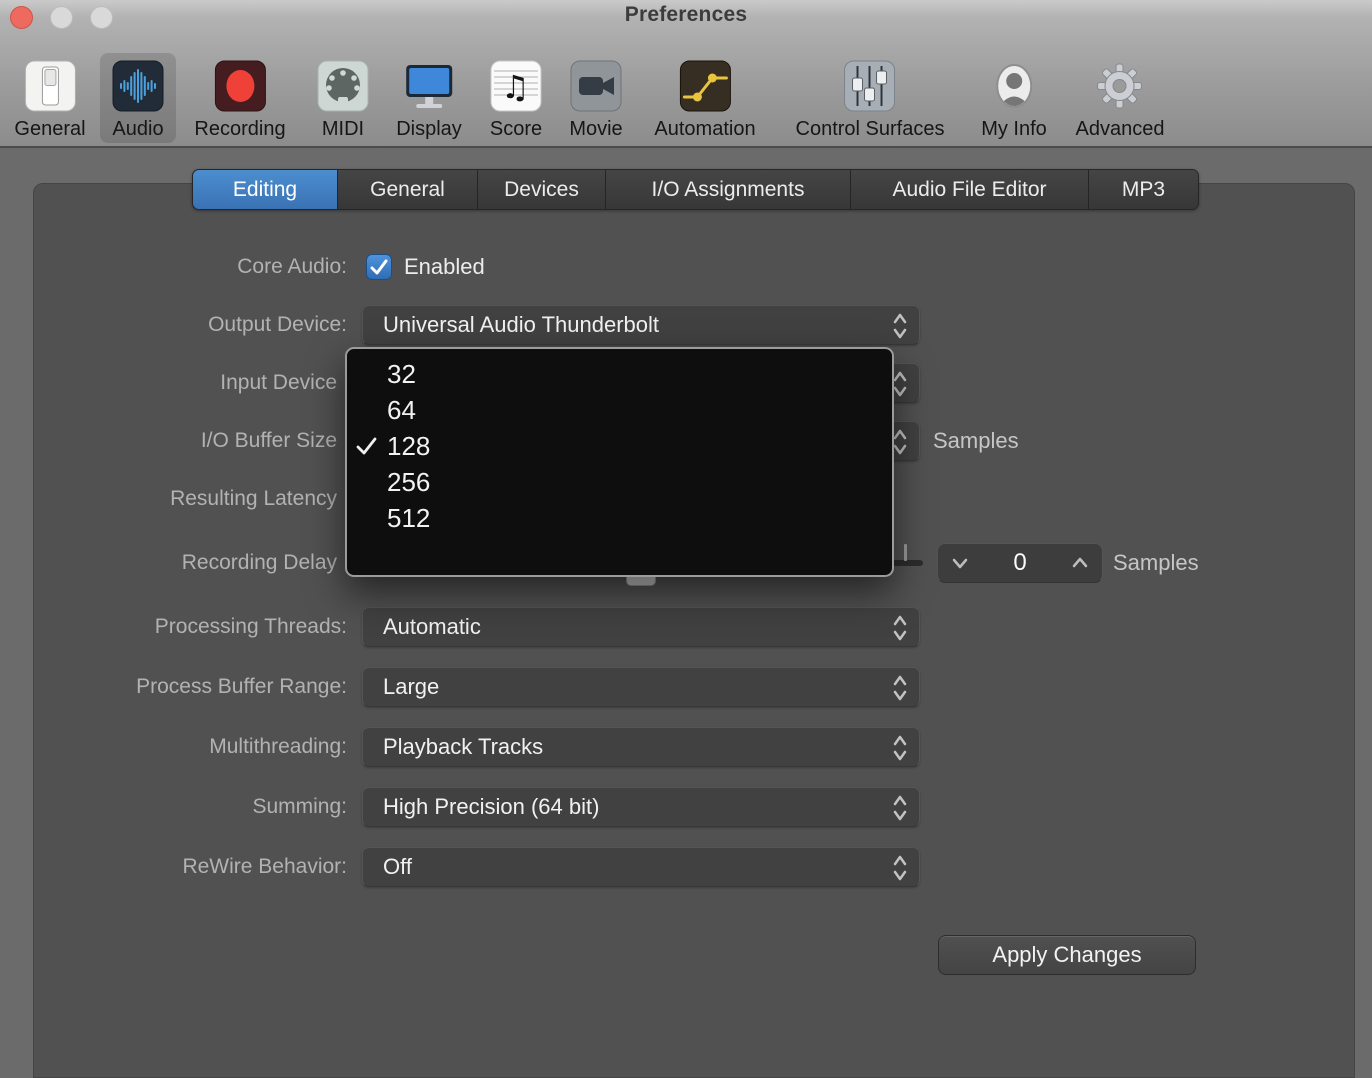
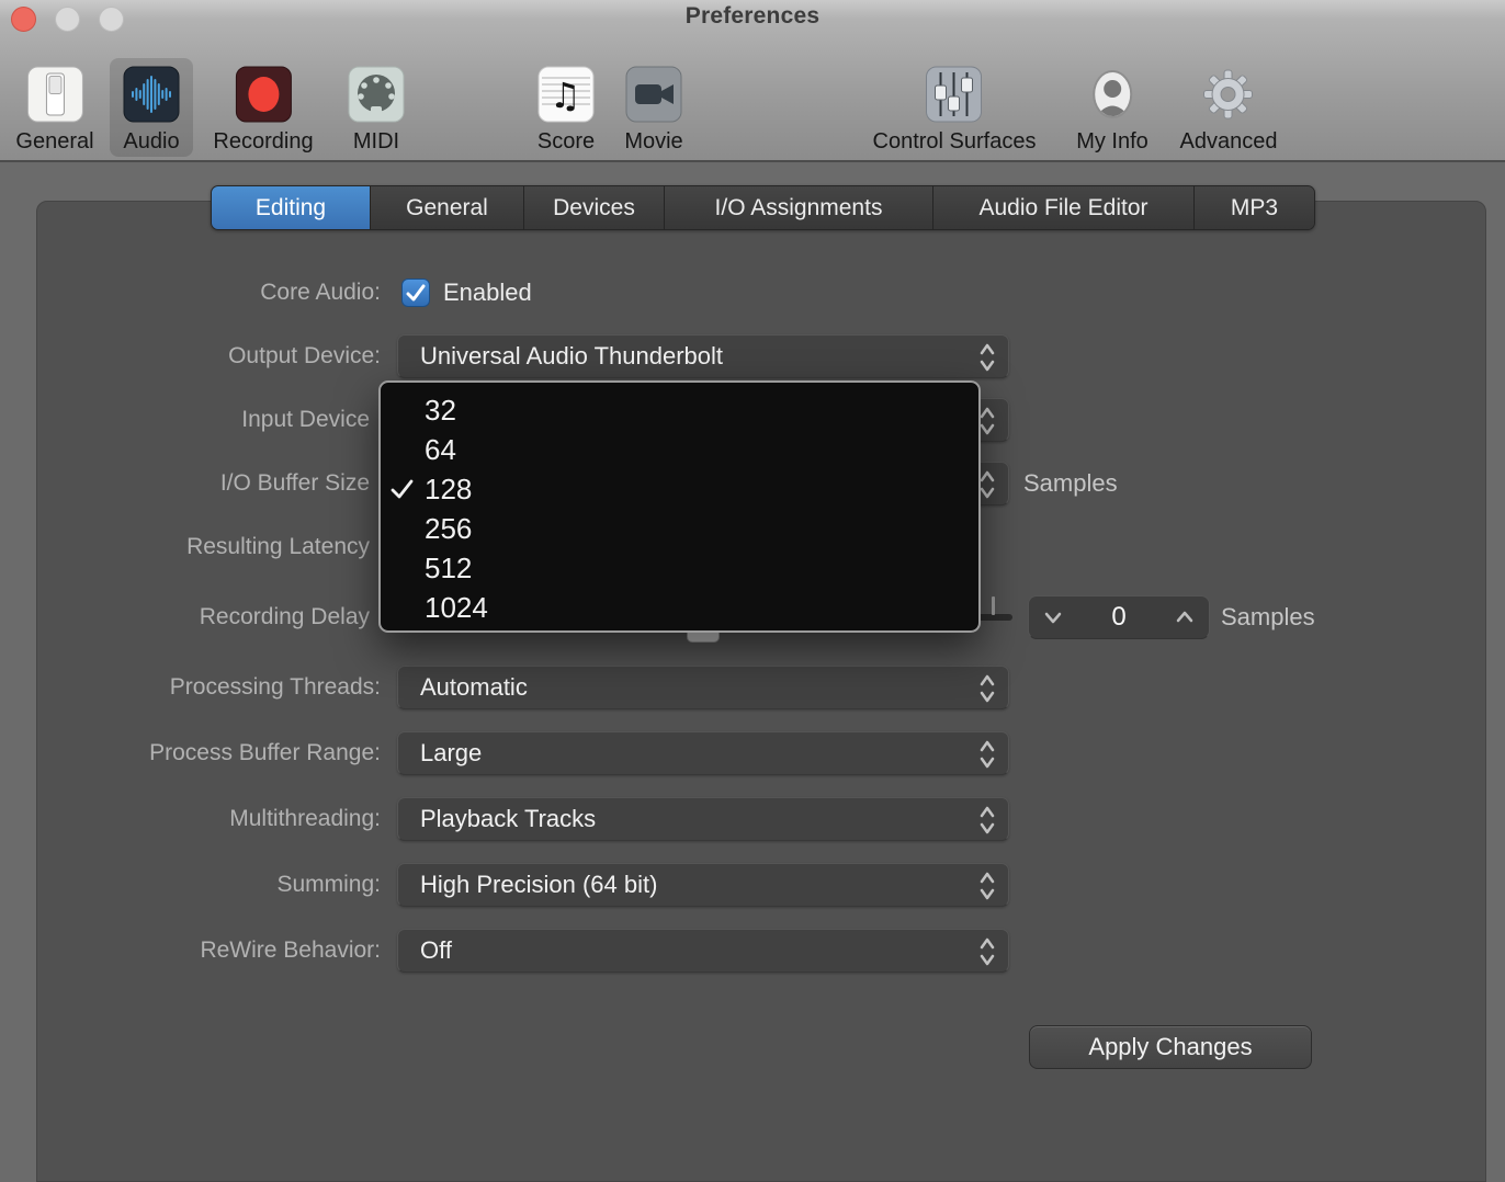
  Preferences
  General
  Audio
  Recording
  MIDI
- Display
  ♫
  Score
  Movie
- Automation
  Control Surfaces
  My Info
  Advanced
  Editing
  General
  Devices
  I/O Assignments
  Audio File Editor
  MP3
  Core Audio:
  Enabled
  Output Device:
  Universal Audio Thunderbolt
  Input Device
  I/O Buffer Size
  Samples
  Resulting Latency
  Recording Delay
  0
  Samples
  Processing Threads:
  Automatic
  Process Buffer Range:
  Large
  Multithreading:
  Playback Tracks
  Summing:
  High Precision (64 bit)
  ReWire Behavior:
  Off
  Apply Changes
  32
  64
  128
  256
  512
+ 1024
